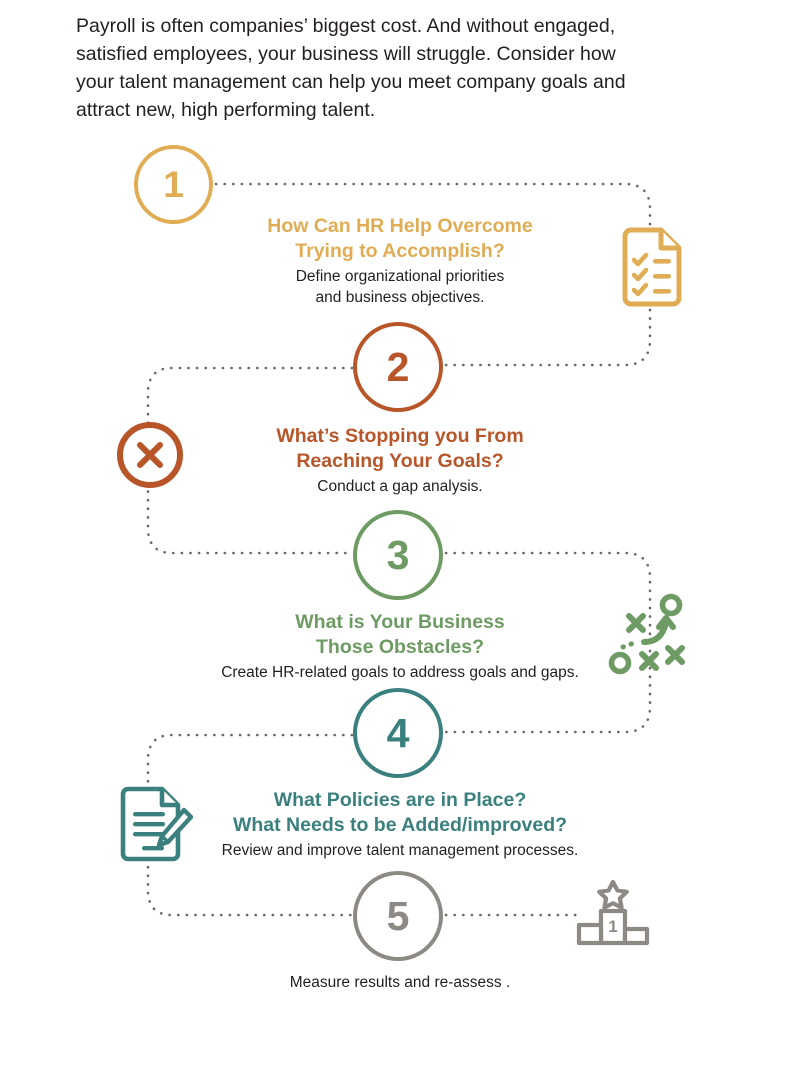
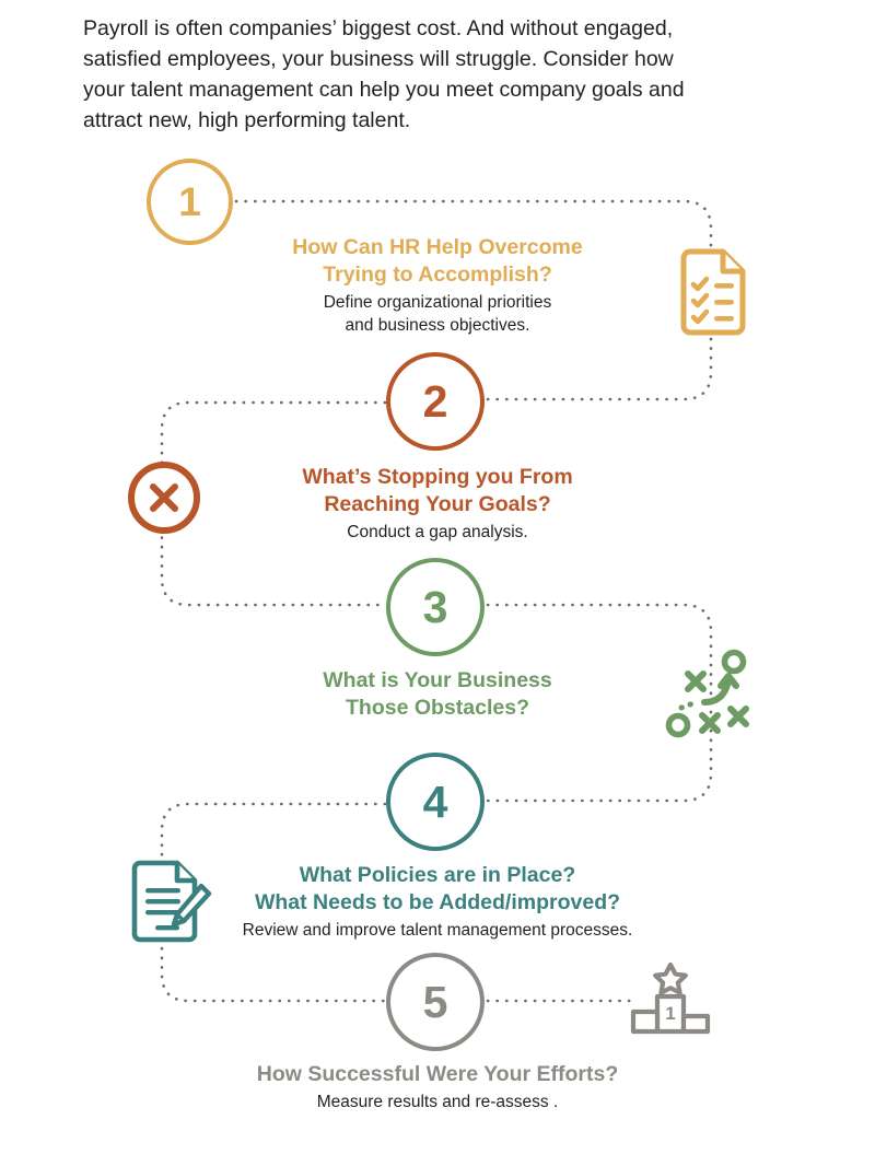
  Payroll is often companies’ biggest cost. And without engaged, satisfied employees, your business will struggle. Consider how your talent management can help you meet company goals and attract new, high performing talent.
  1
  How Can HR Help Overcome
  Trying to Accomplish?
  Define organizational priorities
  and business objectives.
  2
  What’s Stopping you From
  Reaching Your Goals?
  Conduct a gap analysis.
  3
  What is Your Business
  Those Obstacles?
- Create HR-related goals to address goals and gaps.
  4
  What Policies are in Place?
  What Needs to be Added/improved?
  Review and improve talent management processes.
  5
+ How Successful Were Your Efforts?
  Measure results and re-assess .
  1
